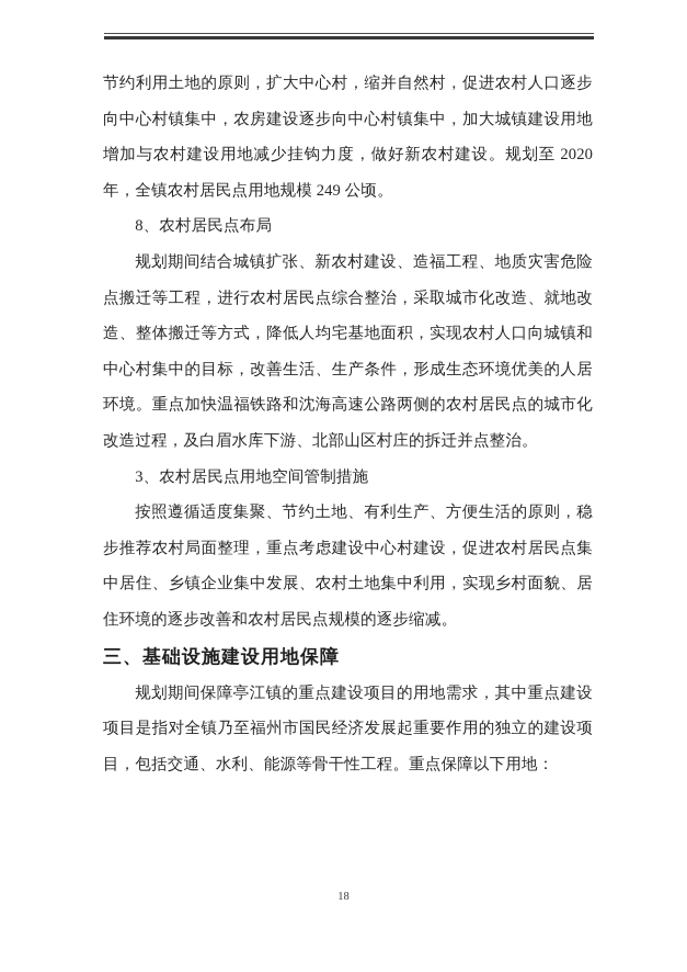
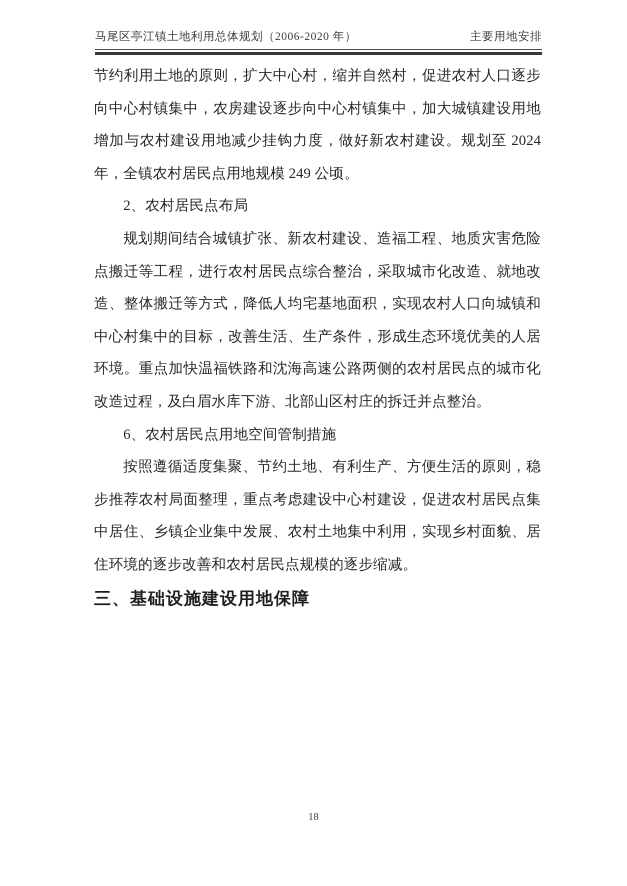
+ 马尾区亭江镇土地利用总体规划（2006-2020 年）
+ 主要用地安排
- 节约利用土地的原则，扩大中心村，缩并自然村，促进农村人口逐步向中心村镇集中，农房建设逐步向中心村镇集中，加大城镇建设用地增加与农村建设用地减少挂钩力度，做好新农村建设。规划至 2020 年，全镇农村居民点用地规模 249 公顷。
+ 节约利用土地的原则，扩大中心村，缩并自然村，促进农村人口逐步向中心村镇集中，农房建设逐步向中心村镇集中，加大城镇建设用地增加与农村建设用地减少挂钩力度，做好新农村建设。规划至 2024 年，全镇农村居民点用地规模 249 公顷。
- 8、农村居民点布局
+ 2、农村居民点布局
  规划期间结合城镇扩张、新农村建设、造福工程、地质灾害危险点搬迁等工程，进行农村居民点综合整治，采取城市化改造、就地改造、整体搬迁等方式，降低人均宅基地面积，实现农村人口向城镇和中心村集中的目标，改善生活、生产条件，形成生态环境优美的人居环境。重点加快温福铁路和沈海高速公路两侧的农村居民点的城市化改造过程，及白眉水库下游、北部山区村庄的拆迁并点整治。
- 3、农村居民点用地空间管制措施
+ 6、农村居民点用地空间管制措施
  按照遵循适度集聚、节约土地、有利生产、方便生活的原则，稳步推荐农村局面整理，重点考虑建设中心村建设，促进农村居民点集中居住、乡镇企业集中发展、农村土地集中利用，实现乡村面貌、居住环境的逐步改善和农村居民点规模的逐步缩减。
  三、基础设施建设用地保障
- 规划期间保障亭江镇的重点建设项目的用地需求，其中重点建设项目是指对全镇乃至福州市国民经济发展起重要作用的独立的建设项目，包括交通、水利、能源等骨干性工程。重点保障以下用地：
  18
